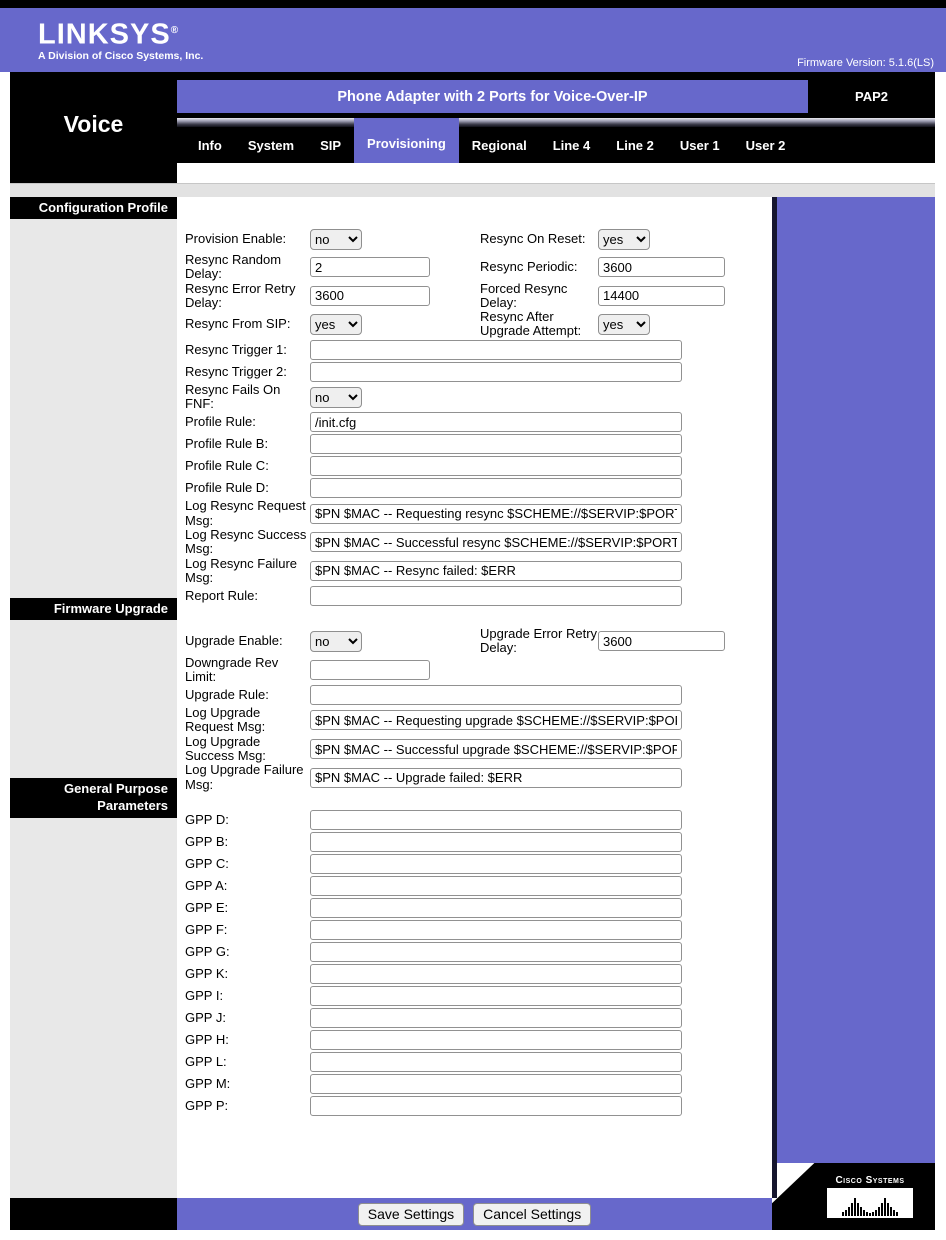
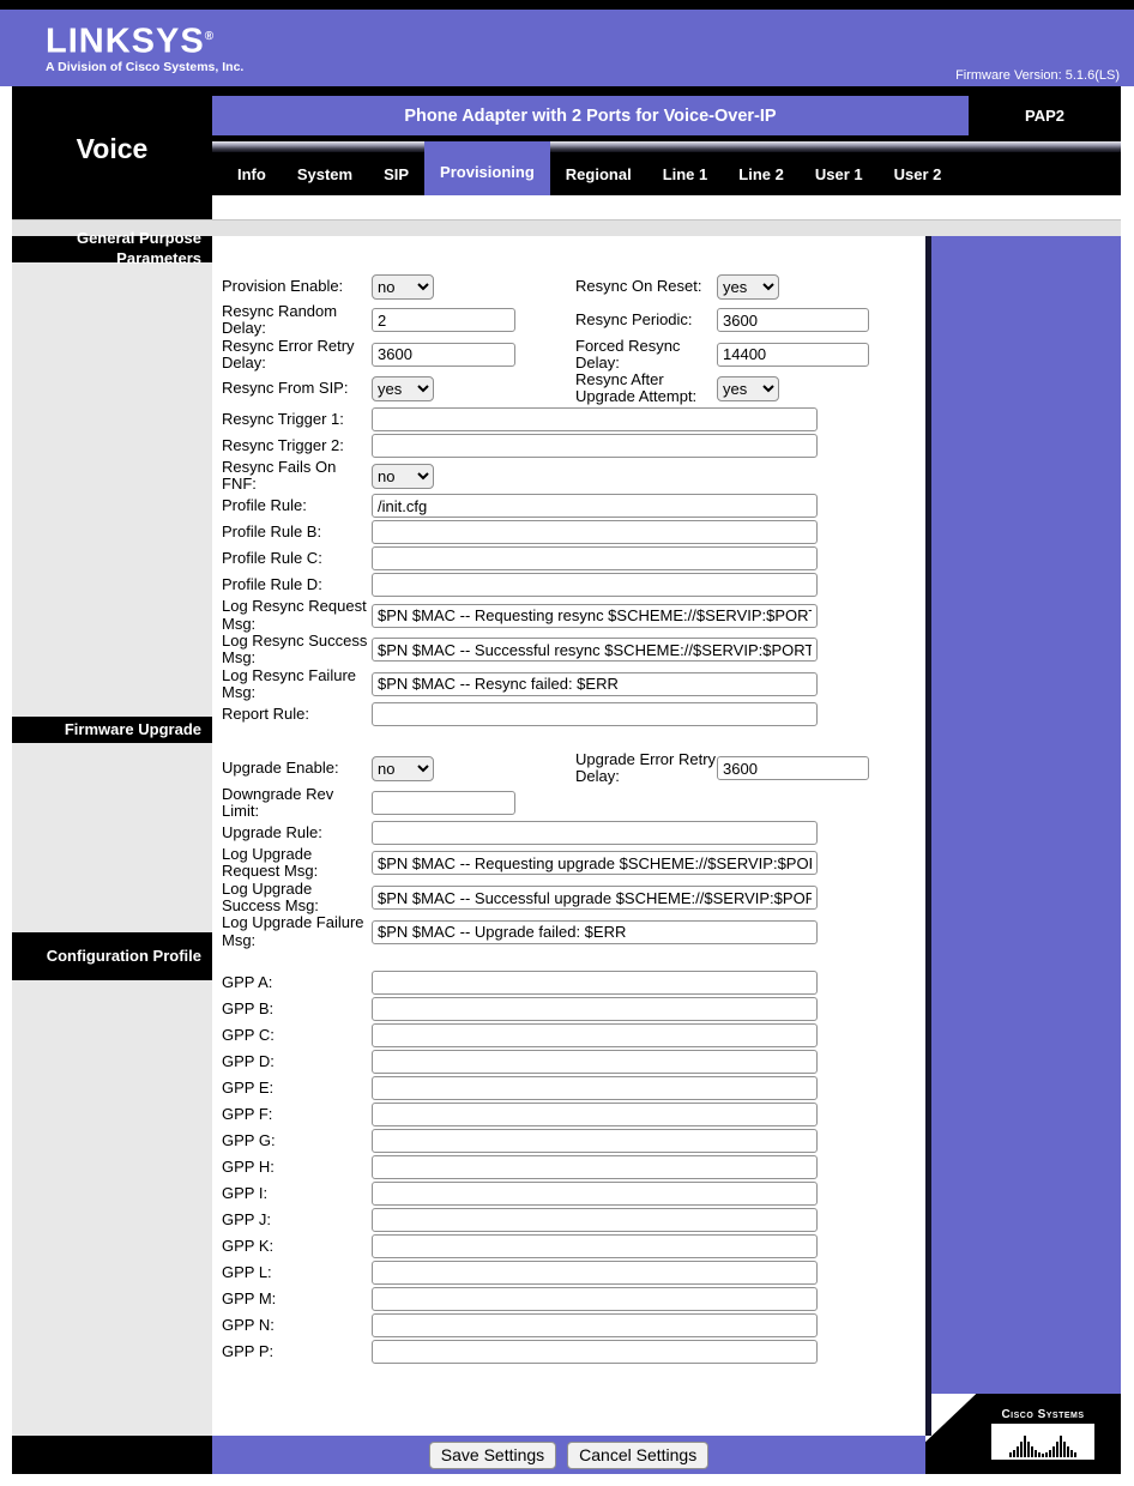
  LINKSYS®
  A Division of Cisco Systems, Inc.
  Firmware Version: 5.1.6(LS)
  Voice
  Phone Adapter with 2 Ports for Voice-Over-IP
  PAP2
  Info
  System
  SIP
  Provisioning
  Regional
- Line 4
+ Line 1
  Line 2
  User 1
  User 2
- Configuration Profile
+ General Purpose Parameters
  Firmware Upgrade
- General Purpose Parameters
+ Configuration Profile
  Provision Enable:
  no
  Resync On Reset:
  yes
  Resync Random Delay:
  2
  Resync Periodic:
  3600
  Resync Error Retry Delay:
  3600
  Forced Resync Delay:
  14400
  Resync From SIP:
  yes
  Resync After Upgrade Attempt:
  yes
  Resync Trigger 1:
  Resync Trigger 2:
  Resync Fails On FNF:
  no
  Profile Rule:
  /init.cfg
  Profile Rule B:
  Profile Rule C:
  Profile Rule D:
  Log Resync Request Msg:
  $PN $MAC -- Requesting resync $SCHEME://$SERVIP:$POR
  Log Resync Success Msg:
  $PN $MAC -- Successful resync $SCHEME://$SERVIP:$PORT
  Log Resync Failure Msg:
  $PN $MAC -- Resync failed: $ERR
  Report Rule:
  Upgrade Enable:
  no
  Upgrade Error Retry Delay:
  3600
  Downgrade Rev Limit:
  Upgrade Rule:
  Log Upgrade Request Msg:
  $PN $MAC -- Requesting upgrade $SCHEME://$SERVIP:$PO
  Log Upgrade Success Msg:
  $PN $MAC -- Successful upgrade $SCHEME://$SERVIP:$POR
  Log Upgrade Failure Msg:
  $PN $MAC -- Upgrade failed: $ERR
- GPP D:
+ GPP A:
  GPP B:
  GPP C:
- GPP A:
+ GPP D:
  GPP E:
  GPP F:
  GPP G:
- GPP K:
+ GPP H:
  GPP I:
  GPP J:
- GPP H:
+ GPP K:
  GPP L:
  GPP M:
+ GPP N:
  GPP P:
  Save Settings
  Cancel Settings
  Cisco Systems
